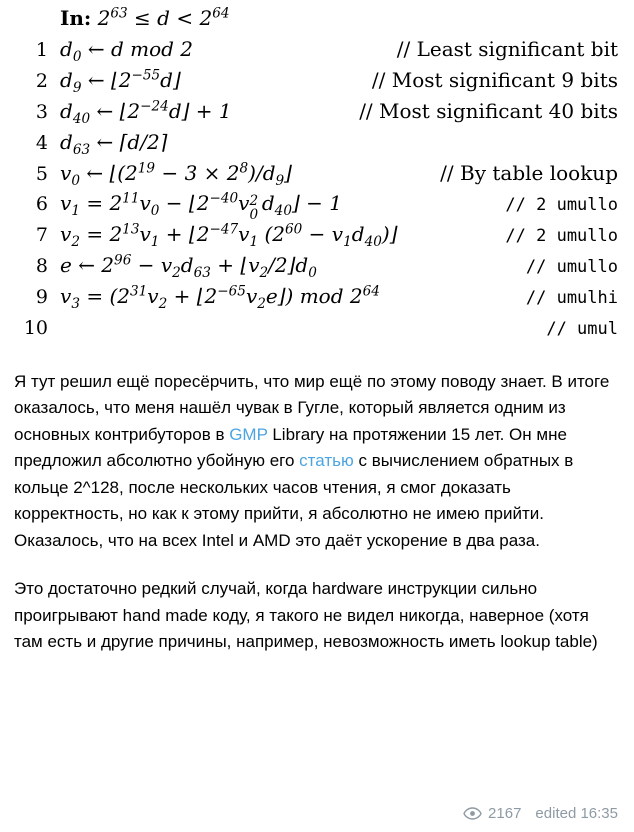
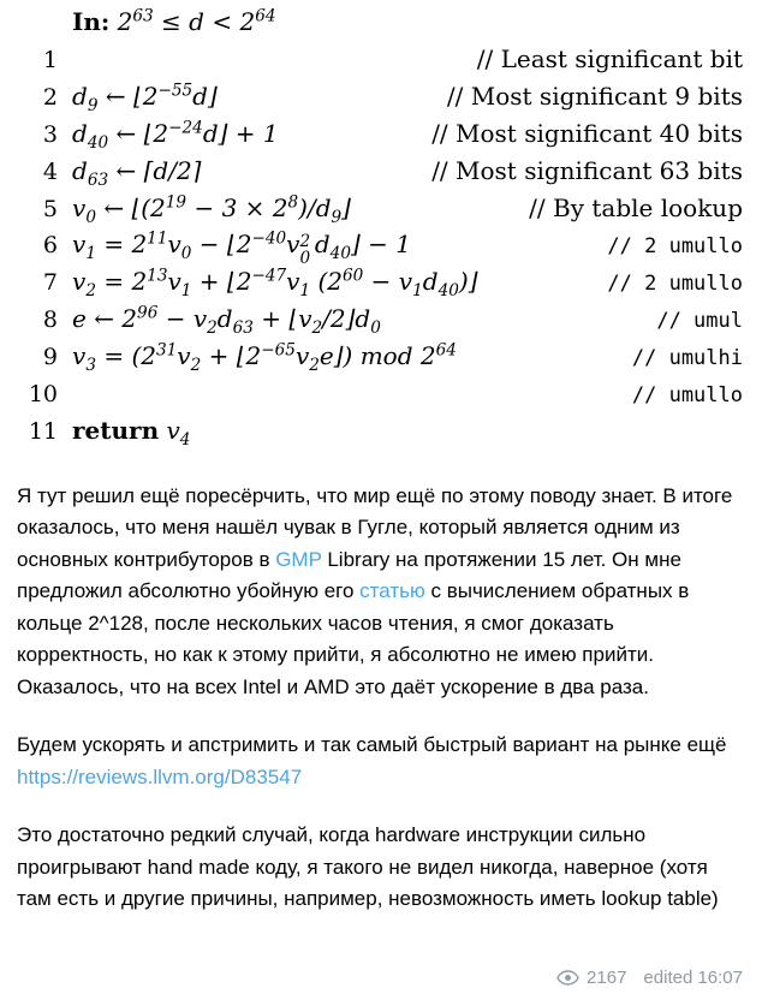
  In: 263 ≤ d < 264
  1
- d0 ← d mod 2
  // Least significant bit
  2
  d9 ← ⌊2−55d⌋
  // Most significant 9 bits
  3
  d40 ← ⌊2−24d⌋ + 1
  // Most significant 40 bits
  4
  d63 ← ⌈d/2⌉
+ // Most significant 63 bits
  5
  v0 ← ⌊(219 − 3 × 28)/d9⌋
  // By table lookup
  6
  v1 = 211v0 − ⌊2−40v
  2
  0
  d40⌋ − 1
  // 2 umullo
  7
  v2 = 213v1 + ⌊2−47v1 (260 − v1d40)⌋
  // 2 umullo
  8
  e ← 296 − v2d63 + ⌊v2/2⌋d0
- // umullo
+ // umul
  9
  v3 = (231v2 + ⌊2−65v2e⌋) mod 264
  // umulhi
  10
- // umul
+ // umullo
+ 11
+ return v4
  Я тут решил ещё поресёрчить, что мир ещё по этому поводу знает. В итоге оказалось, что меня нашёл чувак в Гугле, который является одним из основных контрибуторов в GMP Library на протяжении 15 лет. Он мне предложил абсолютно убойную его статью с вычислением обратных в кольце 2^128, после нескольких часов чтения, я смог доказать корректность, но как к этому прийти, я абсолютно не имею прийти. Оказалось, что на всех Intel и AMD это даёт ускорение в два раза.
+ Будем ускорять и апстримить и так самый быстрый вариант на рынке ещё https://reviews.llvm.org/D83547
  Это достаточно редкий случай, когда hardware инструкции сильно проигрывают hand made коду, я такого не видел никогда, наверное (хотя там есть и другие причины, например, невозможность иметь lookup table)
  2167
- edited 16:35
+ edited 16:07
